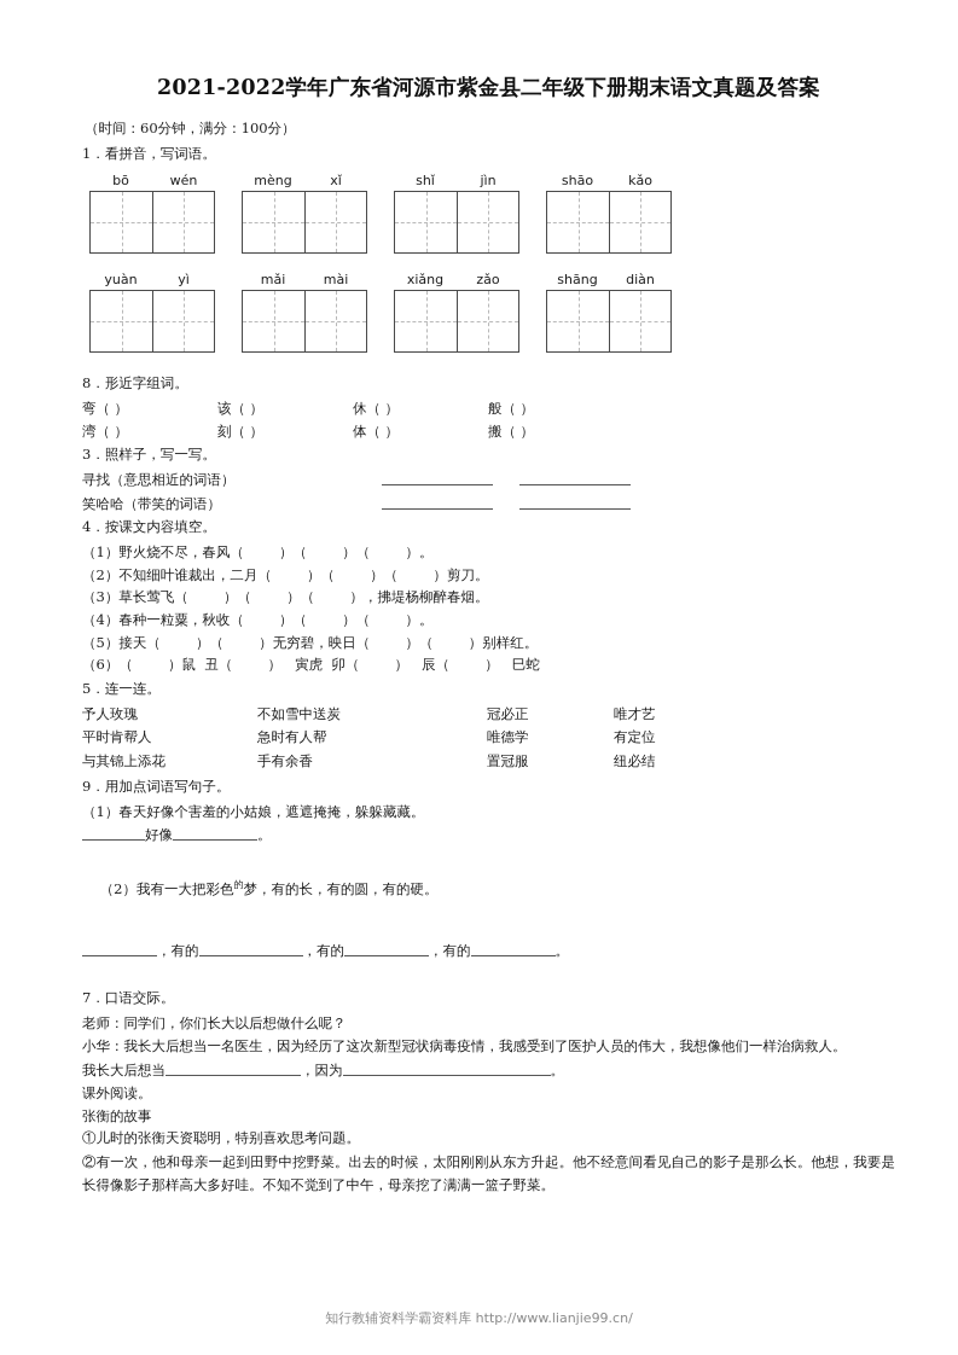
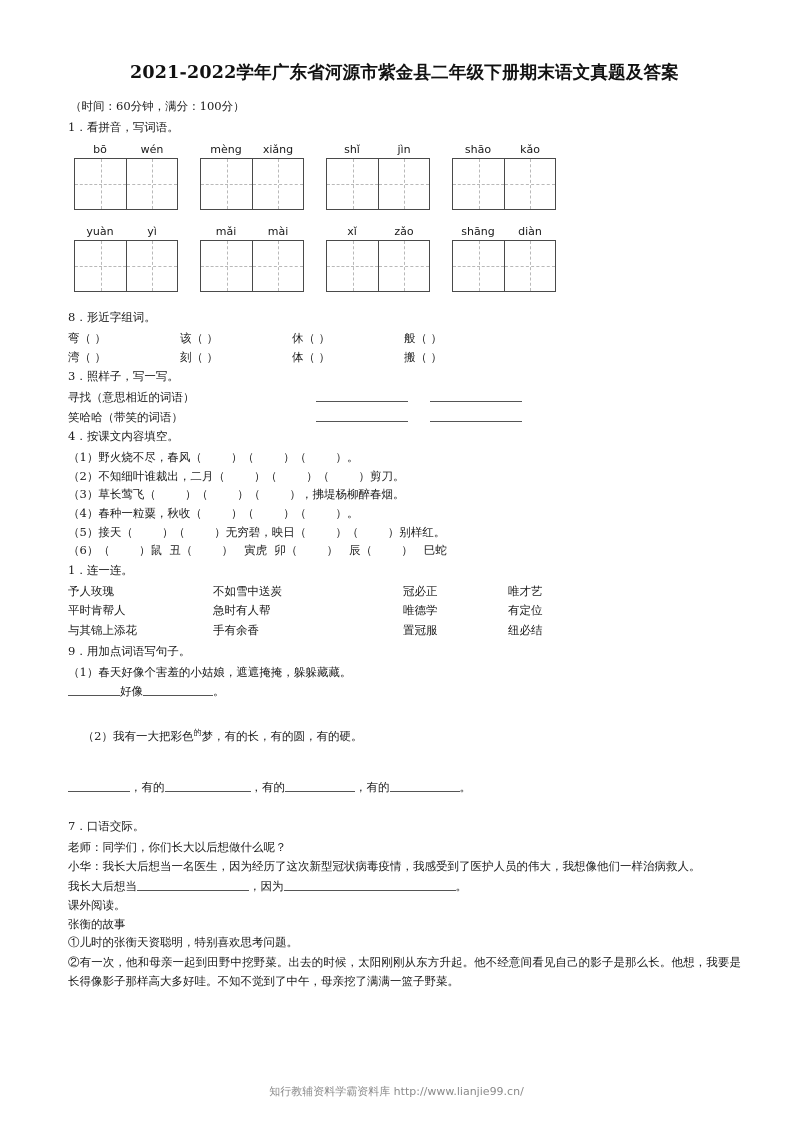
  2021-2022学年广东省河源市紫金县二年级下册期末语文真题及答案
  （时间：60分钟，满分：100分）
  1．看拼音，写词语。
  bō
  wén
  mèng
- xǐ
+ xiǎng
  shǐ
  jìn
  shāo
  kǎo
  yuàn
  yì
  mǎi
  mài
- xiǎng
+ xǐ
  zǎo
  shāng
  diàn
  8．形近字组词。
  弯（ ）
  该（ ）
  休（ ）
  般（ ）
  湾（ ）
  刻（ ）
  体（ ）
  搬（ ）
  3．照样子，写一写。
  寻找（意思相近的词语）
  笑哈哈（带笑的词语）
  4．按课文内容填空。
  （1）野火烧不尽，春风（ ）（ ）（ ）。
  （2）不知细叶谁裁出，二月（ ）（ ）（ ）剪刀。
  （3）草长莺飞（ ）（ ）（ ），拂堤杨柳醉春烟。
  （4）春种一粒粟，秋收（ ）（ ）（ ）。
  （5）接天（ ）（ ）无穷碧，映日（ ）（ ）别样红。
  （6）（ ）鼠 丑（ ） 寅虎 卯（ ） 辰（ ） 巳蛇
- 5．连一连。
+ 1．连一连。
  予人玫瑰
  不如雪中送炭
  冠必正
  唯才艺
  平时肯帮人
  急时有人帮
  唯德学
  有定位
  与其锦上添花
  手有余香
  置冠服
  纽必结
  9．用加点词语写句子。
  （1）春天好像个害羞的小姑娘，遮遮掩掩，躲躲藏藏。
  好像
  。
  （2）我有一大把彩色的梦，有的长，有的圆，有的硬。
  ，有的
  ，有的
  ，有的
  。
  7．口语交际。
  老师：同学们，你们长大以后想做什么呢？
  小华：我长大后想当一名医生，因为经历了这次新型冠状病毒疫情，我感受到了医护人员的伟大，我想像他们一样治病救人。
  我长大后想当
  ，因为
  。
  课外阅读。
  张衡的故事
  ①儿时的张衡天资聪明，特别喜欢思考问题。
  ②有一次，他和母亲一起到田野中挖野菜。出去的时候，太阳刚刚从东方升起。他不经意间看见自己的影子是那么长。他想，我要是长得像影子那样高大多好哇。不知不觉到了中午，母亲挖了满满一篮子野菜。
  知行教辅资料学霸资料库 http://www.lianjie99.cn/
